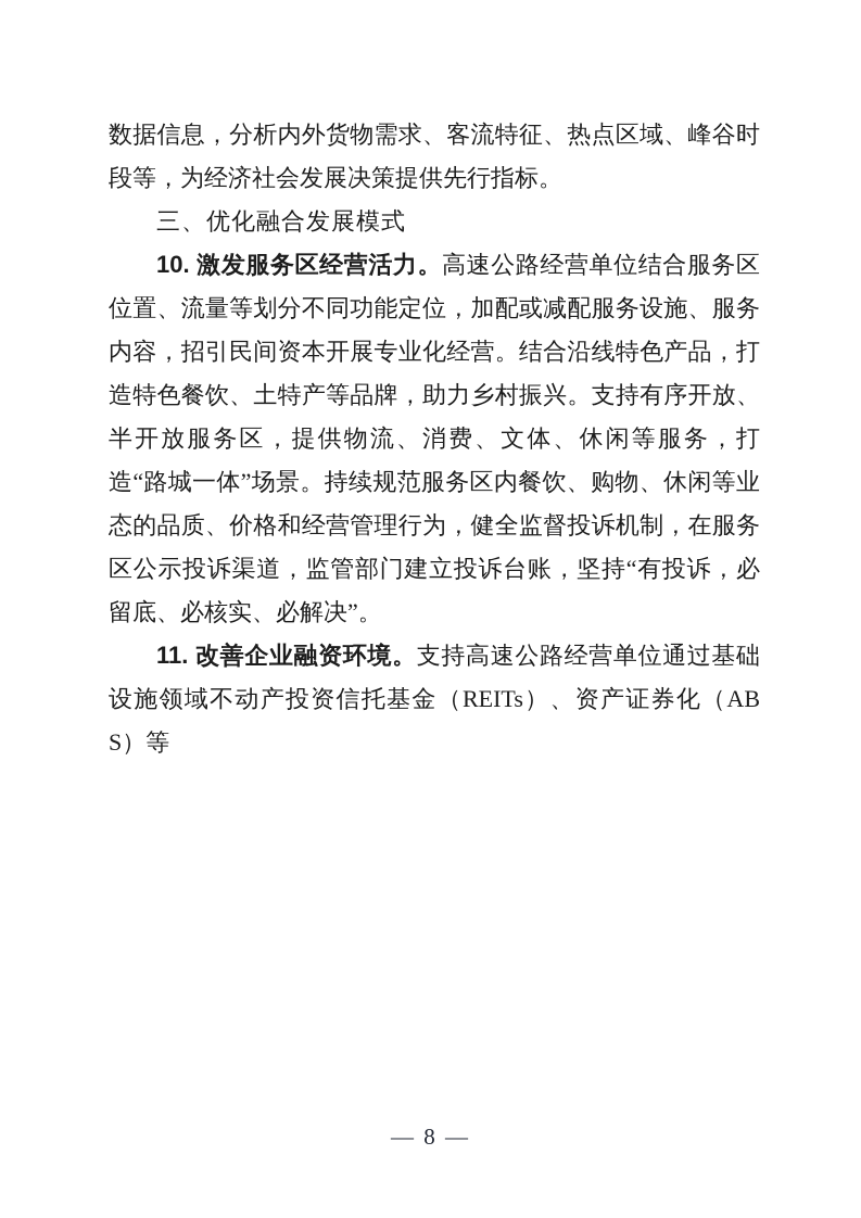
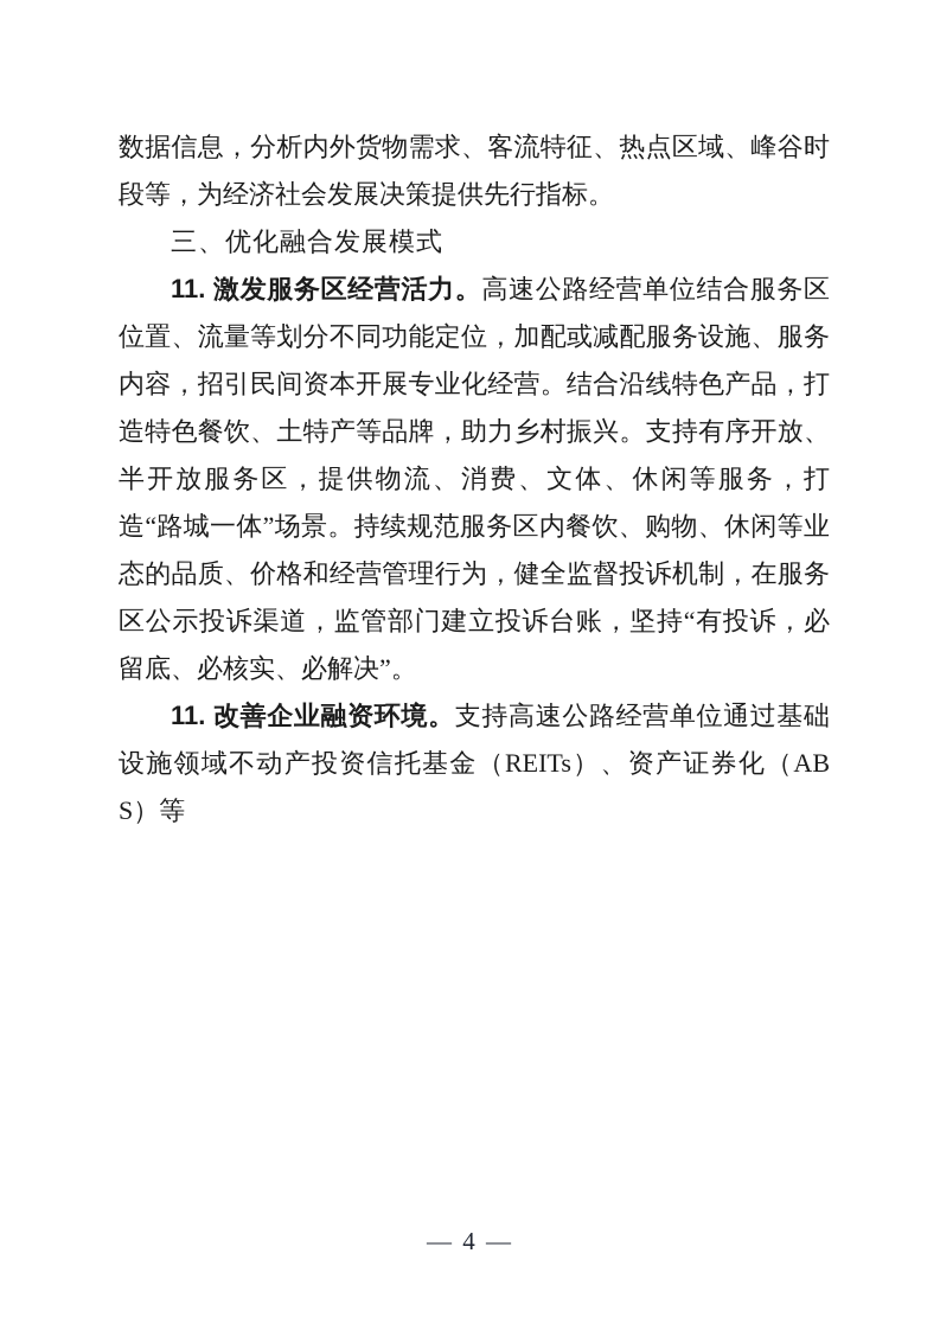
  数据信息，分析内外货物需求、客流特征、热点区域、峰谷时段等，为经济社会发展决策提供先行指标。
  三、优化融合发展模式
- 10. 激发服务区经营活力。高速公路经营单位结合服务区位置、流量等划分不同功能定位，加配或减配服务设施、服务内容，招引民间资本开展专业化经营。结合沿线特色产品，打造特色餐饮、土特产等品牌，助力乡村振兴。支持有序开放、半开放服务区，提供物流、消费、文体、休闲等服务，打造“路城一体”场景。持续规范服务区内餐饮、购物、休闲等业态的品质、价格和经营管理行为，健全监督投诉机制，在服务区公示投诉渠道，监管部门建立投诉台账，坚持“有投诉，必留底、必核实、必解决”。
+ 11. 激发服务区经营活力。高速公路经营单位结合服务区位置、流量等划分不同功能定位，加配或减配服务设施、服务内容，招引民间资本开展专业化经营。结合沿线特色产品，打造特色餐饮、土特产等品牌，助力乡村振兴。支持有序开放、半开放服务区，提供物流、消费、文体、休闲等服务，打造“路城一体”场景。持续规范服务区内餐饮、购物、休闲等业态的品质、价格和经营管理行为，健全监督投诉机制，在服务区公示投诉渠道，监管部门建立投诉台账，坚持“有投诉，必留底、必核实、必解决”。
  11. 改善企业融资环境。支持高速公路经营单位通过基础设施领域不动产投资信托基金（REITs）、资产证券化（ABS）等
- — 8 —
+ — 4 —
